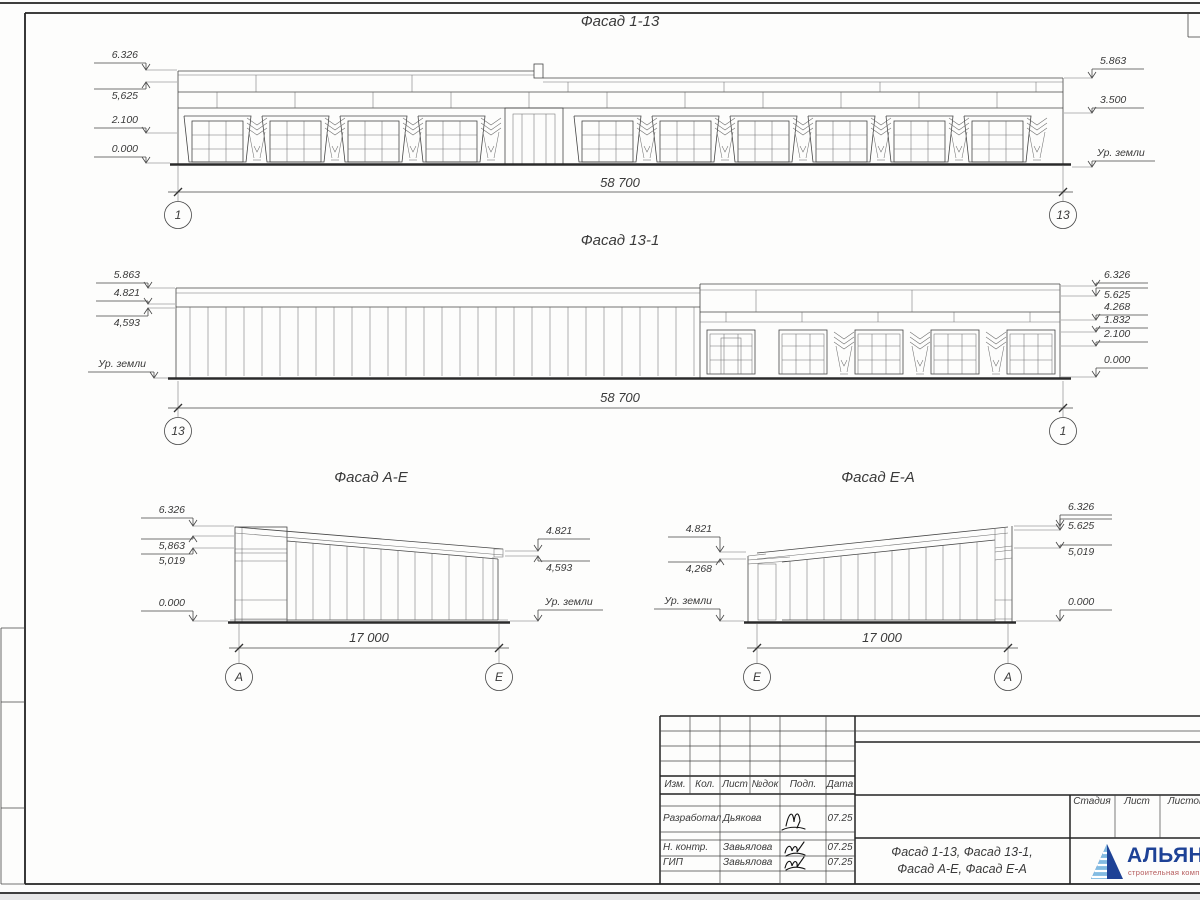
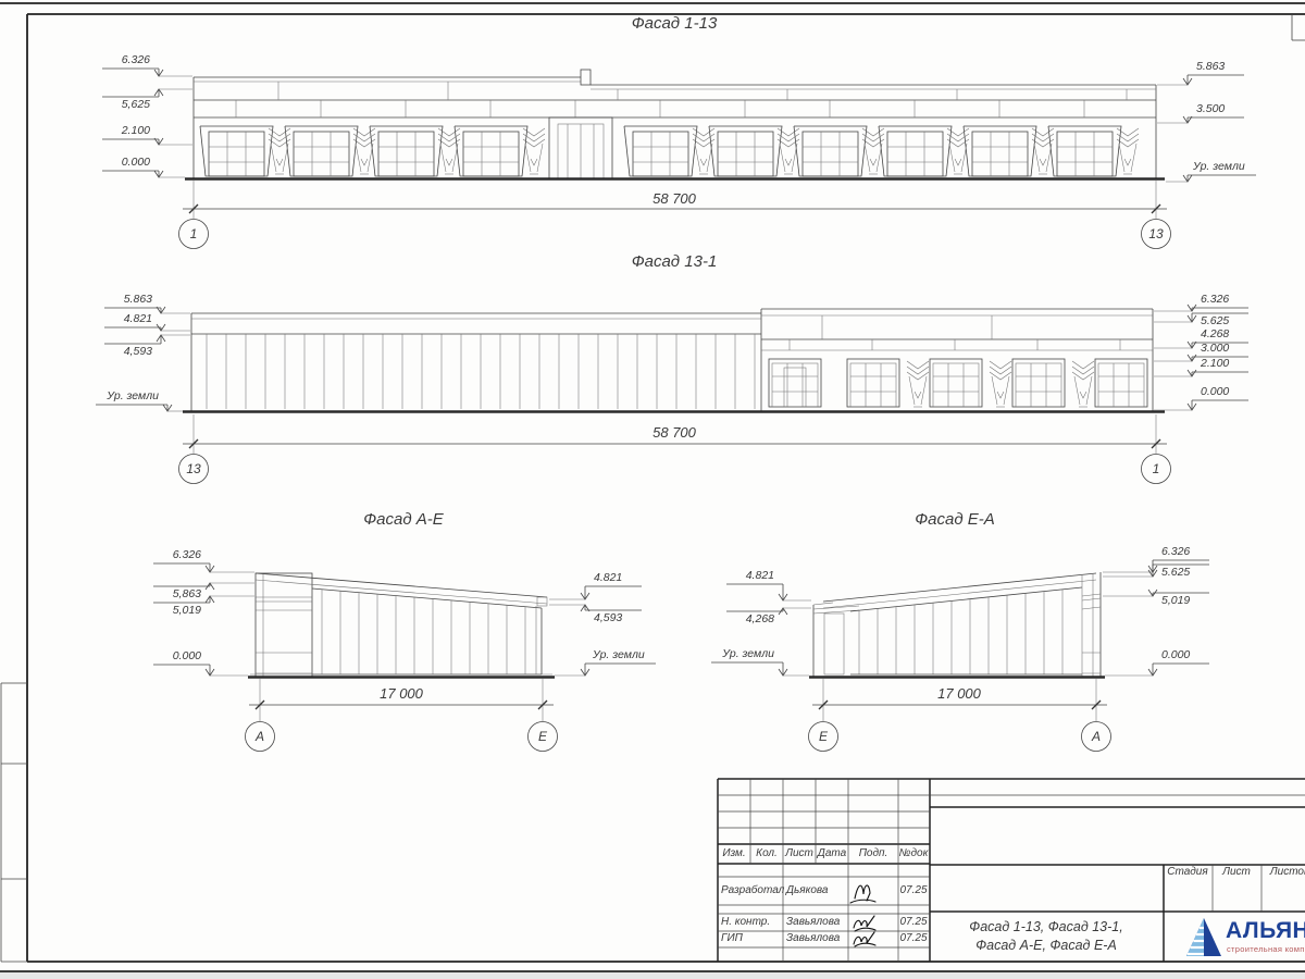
  Фасад 1-13
  Фасад 13-1
  Фасад А-Е
  Фасад Е-А
  58 700
  58 700
  17 000
  17 000
  1
  13
  13
  1
  А
  Е
  Е
  А
  Изм.
  Кол.
  Лист
- №док
+ Дата
  Подп.
- Дата
+ №док
  Разработал
  Дьякова
  07.25
  Н. контр.
  Завьялова
  07.25
  ГИП
  Завьялова
  07.25
  Фасад 1-13, Фасад 13-1,
  Фасад А-Е, Фасад Е-А
  Стадия
  Лист
  Листо
  АЛЬЯН
  строительная комп
  6.326
  5,625
  2.100
  0.000
  5.863
  3.500
  Ур. земли
  5.863
  4.821
  4,593
  Ур. земли
  6.326
  5.625
  4.268
- 1.832
+ 3.000
  2.100
  0.000
  6.326
  5,863
  5,019
  0.000
  4.821
  4,593
  Ур. земли
  4.821
  4,268
  Ур. земли
  6.326
  5.625
  5,019
  0.000
